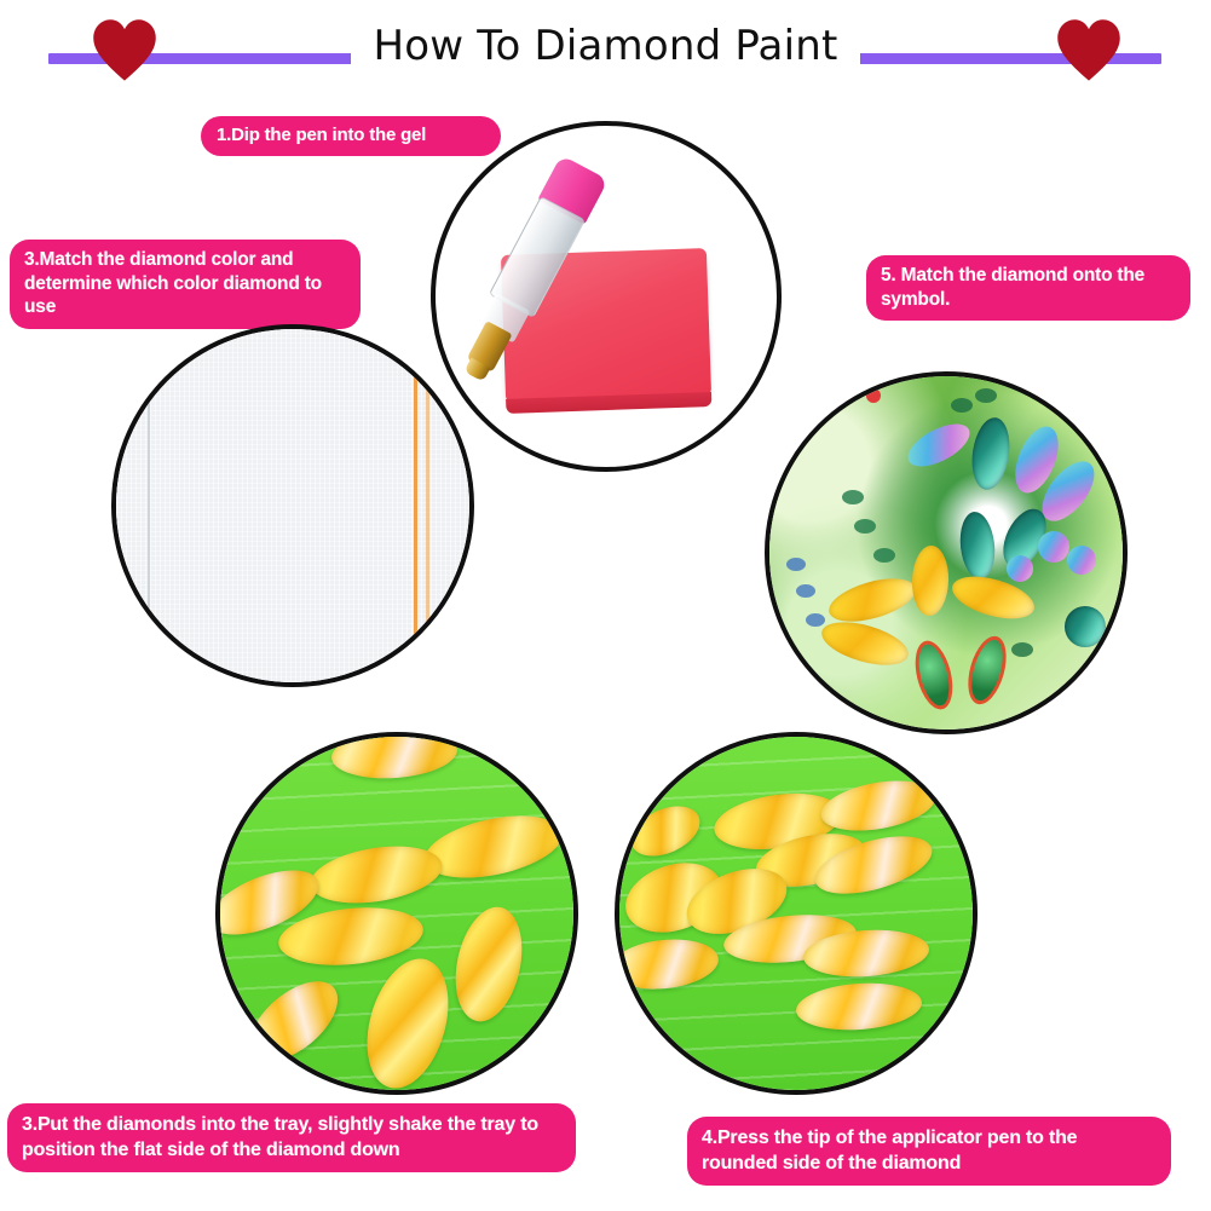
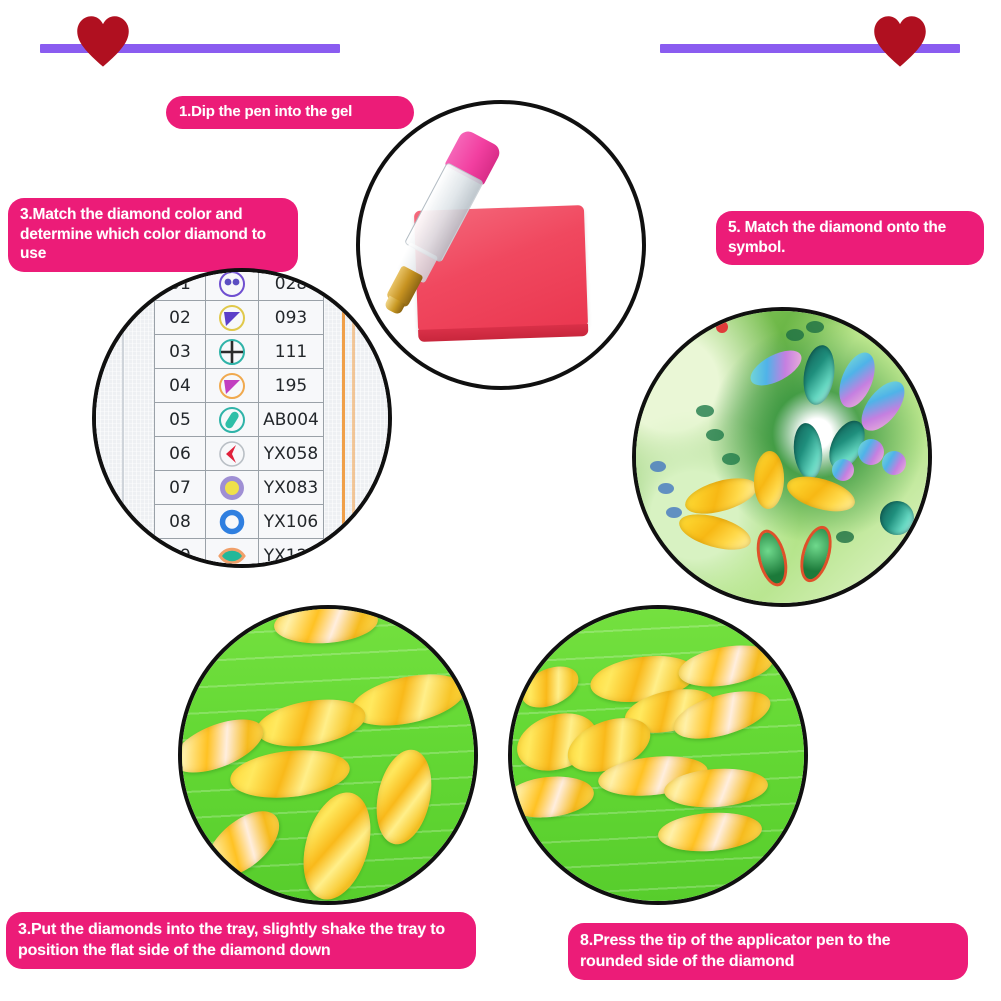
- How To Diamond Paint
  1.Dip the pen into the gel
  3.Match the diamond color and determine which color diamond to use
  5. Match the diamond onto the symbol.
  3.Put the diamonds into the tray, slightly shake the tray to position the flat side of the diamond down
- 4.Press the tip of the applicator pen to the rounded side of the diamond
+ 8.Press the tip of the applicator pen to the rounded side of the diamond
+ 01		028
+ 02		093
+ 03		111
+ 04		195
+ 05		AB004
+ 06		YX058
+ 07		YX083
+ 08		YX106
+ 09		YX125
